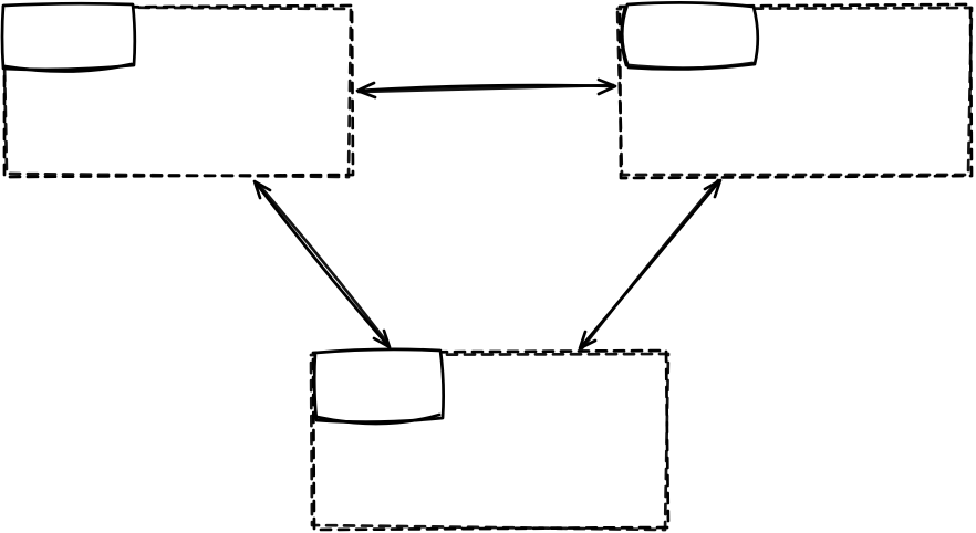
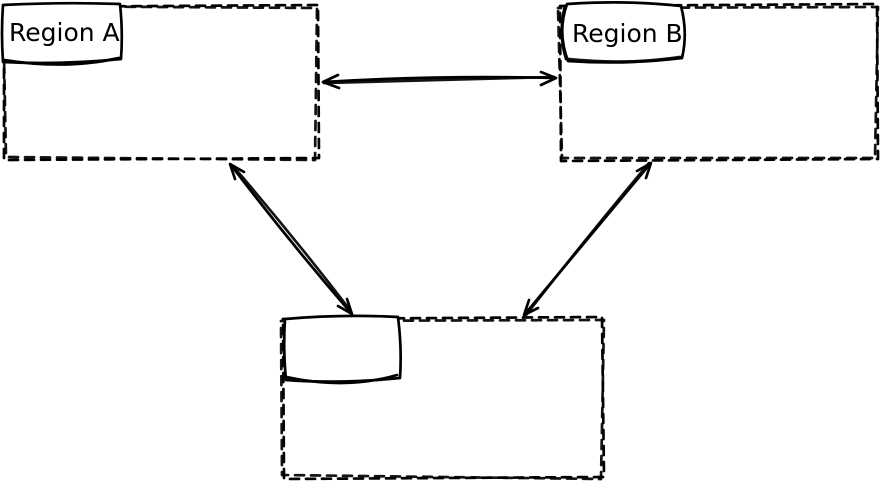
+ Region A
+ Region B
